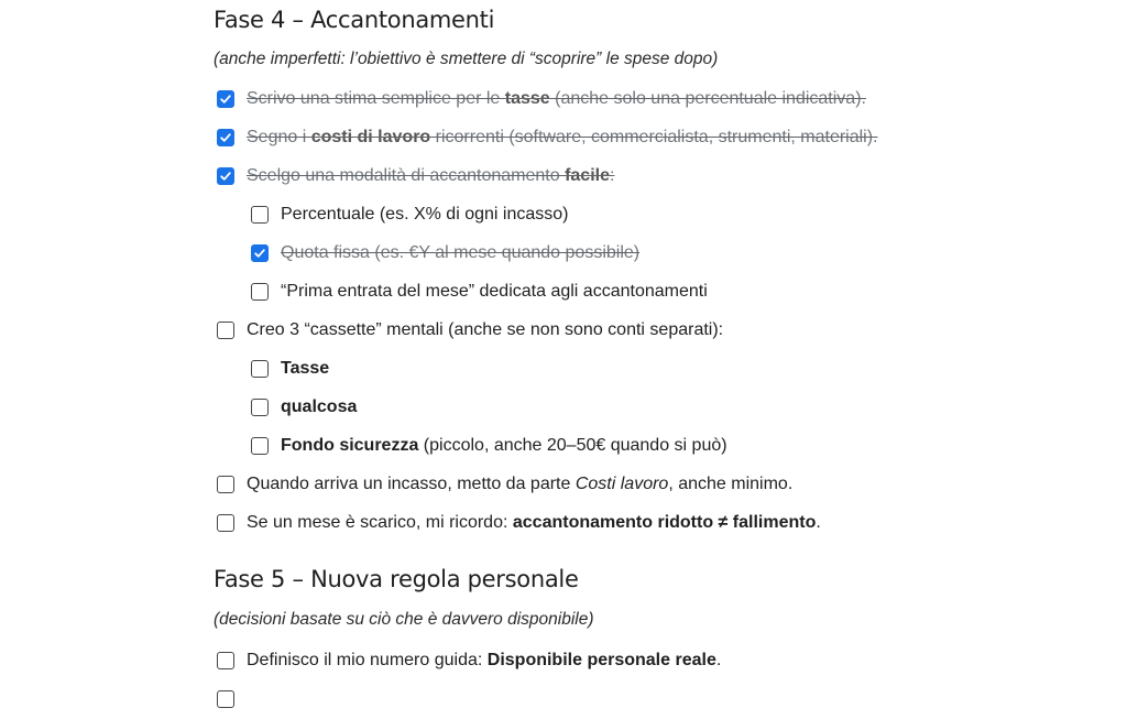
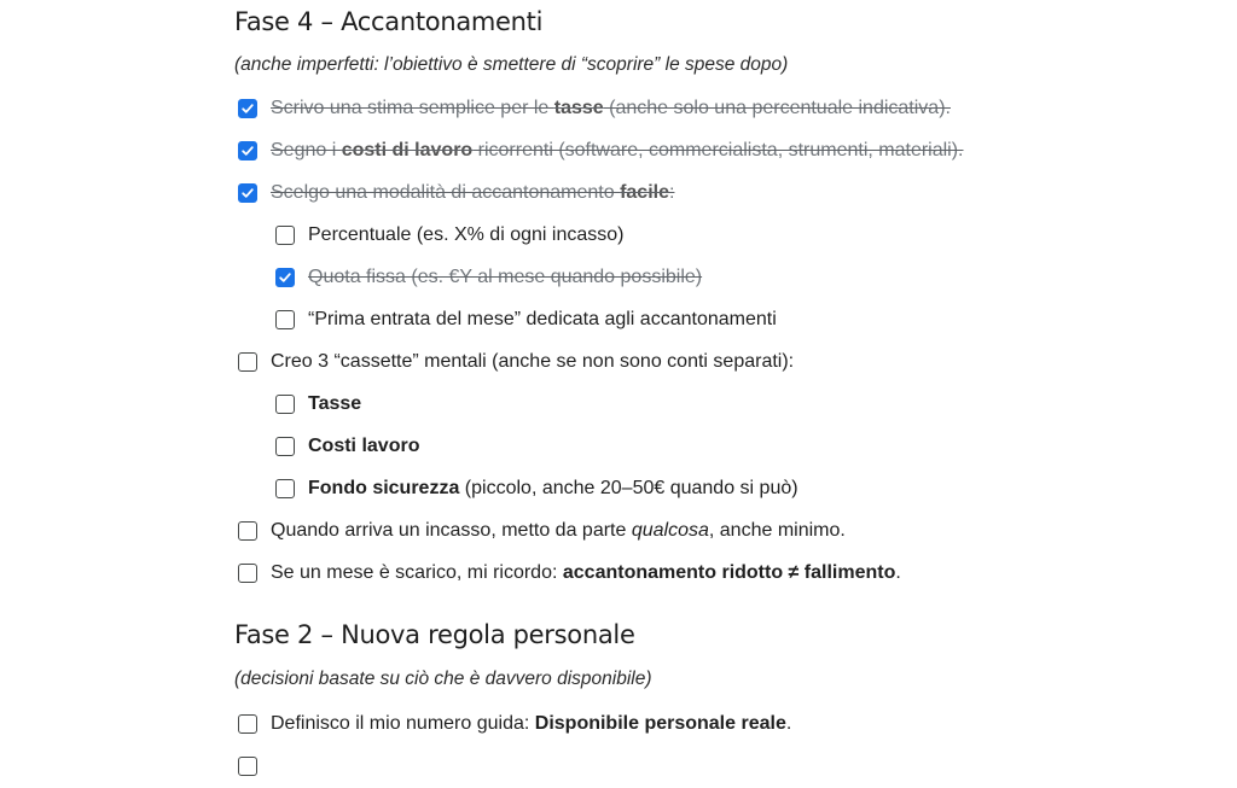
  Fase 4 – Accantonamenti
  (anche imperfetti: l’obiettivo è smettere di “scoprire” le spese dopo)
- Fase 5 – Nuova regola personale
+ Fase 2 – Nuova regola personale
  (decisioni basate su ciò che è davvero disponibile)
  Scrivo una stima semplice per le tasse (anche solo una percentuale indicativa).
  Segno i costi di lavoro ricorrenti (software, commercialista, strumenti, materiali).
  Scelgo una modalità di accantonamento facile:
  Percentuale (es. X% di ogni incasso)
  Quota fissa (es. €Y al mese quando possibile)
  “Prima entrata del mese” dedicata agli accantonamenti
  Creo 3 “cassette” mentali (anche se non sono conti separati):
  Tasse
- qualcosa
+ Costi lavoro
  Fondo sicurezza (piccolo, anche 20–50€ quando si può)
- Quando arriva un incasso, metto da parte Costi lavoro, anche minimo.
+ Quando arriva un incasso, metto da parte qualcosa, anche minimo.
  Se un mese è scarico, mi ricordo: accantonamento ridotto ≠ fallimento.
  Definisco il mio numero guida: Disponibile personale reale.
